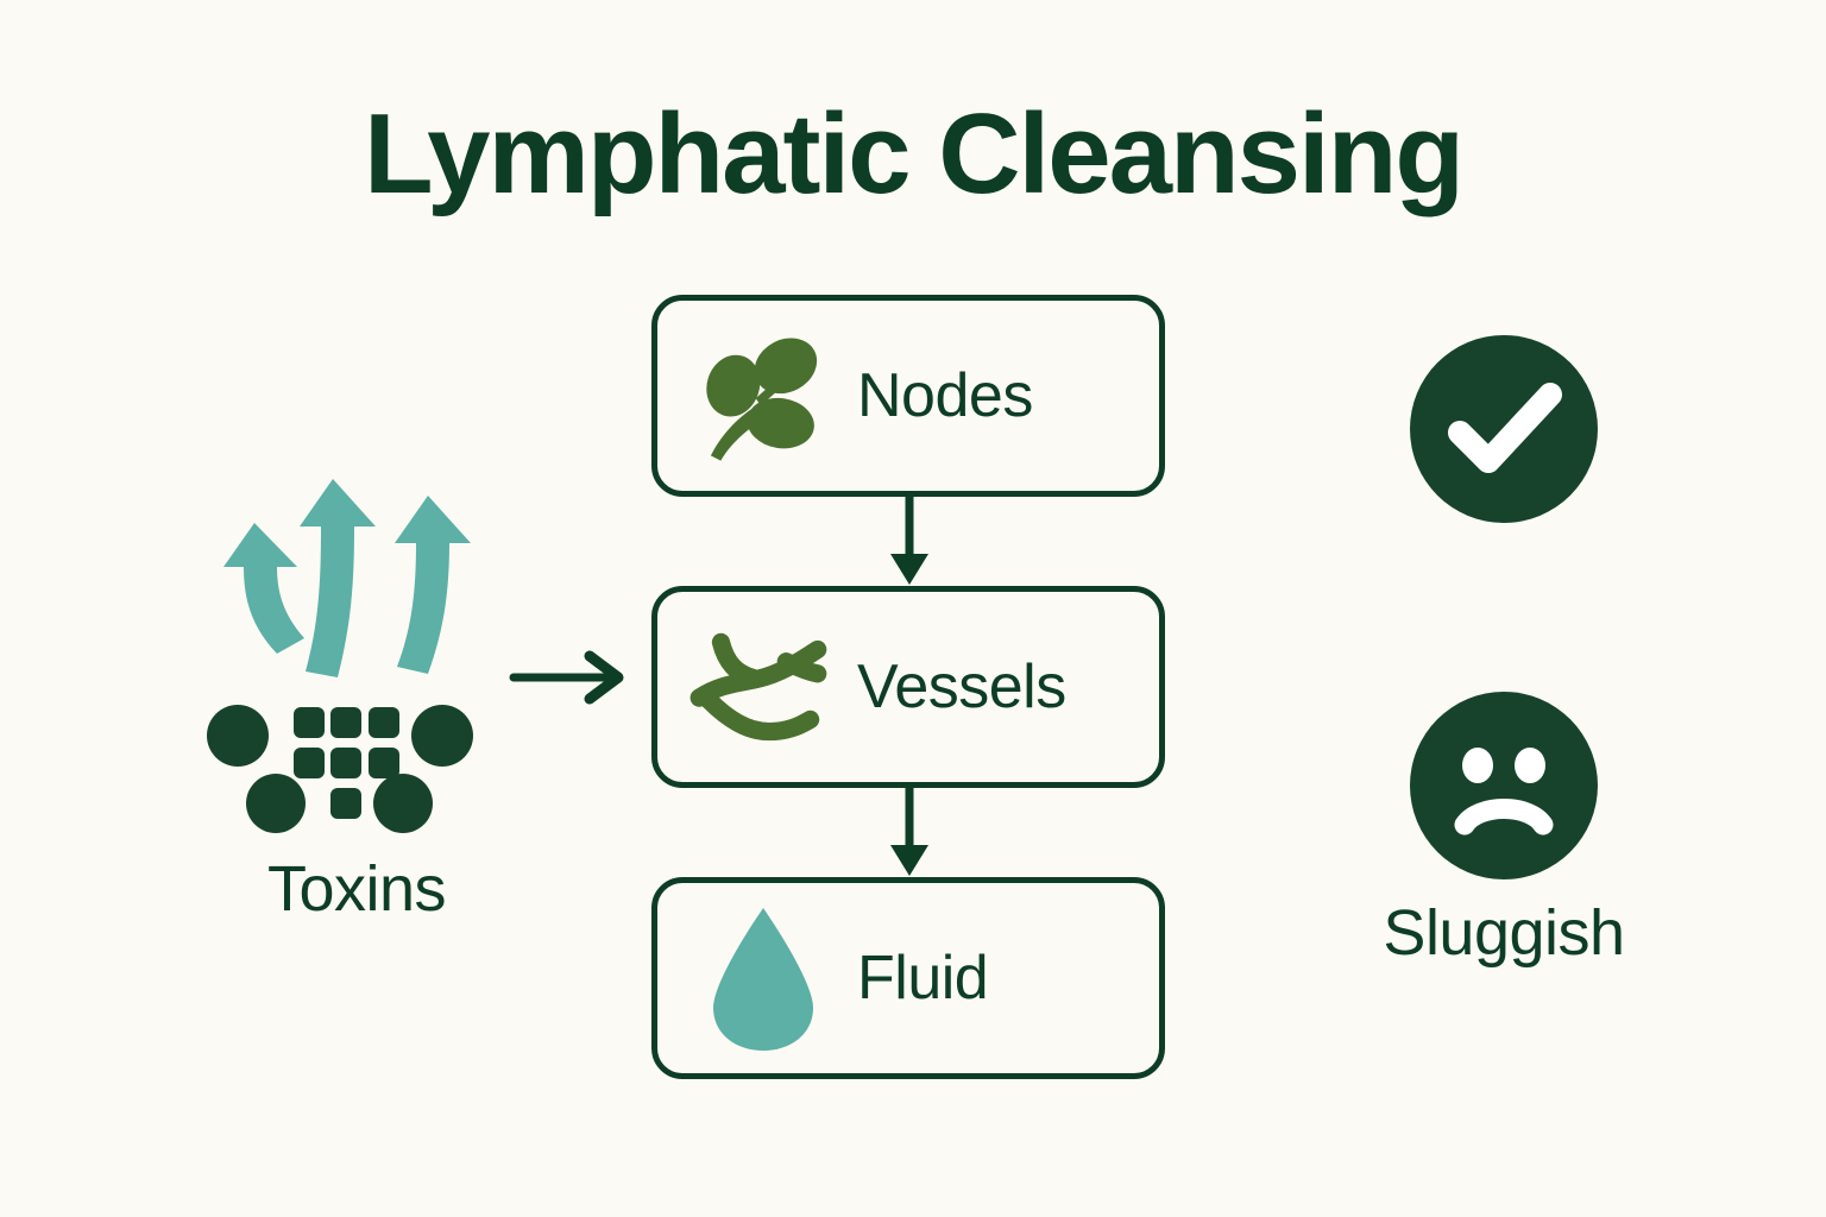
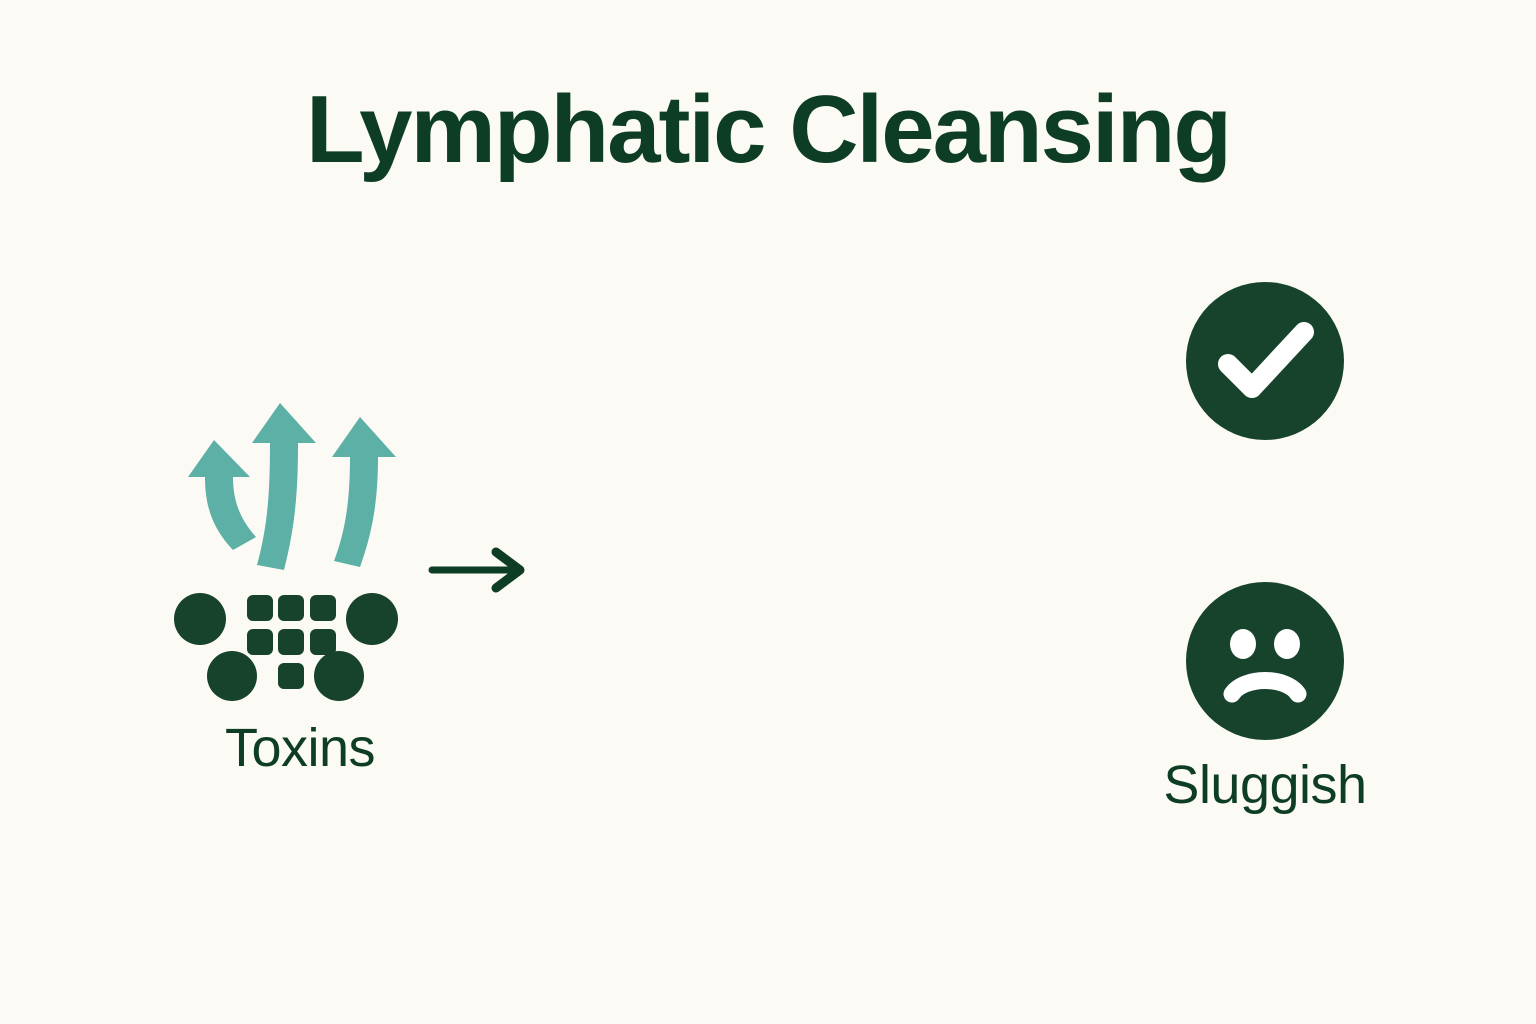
  Lymphatic Cleansing
  Toxins
- Nodes
- Vessels
- Fluid
  Sluggish
